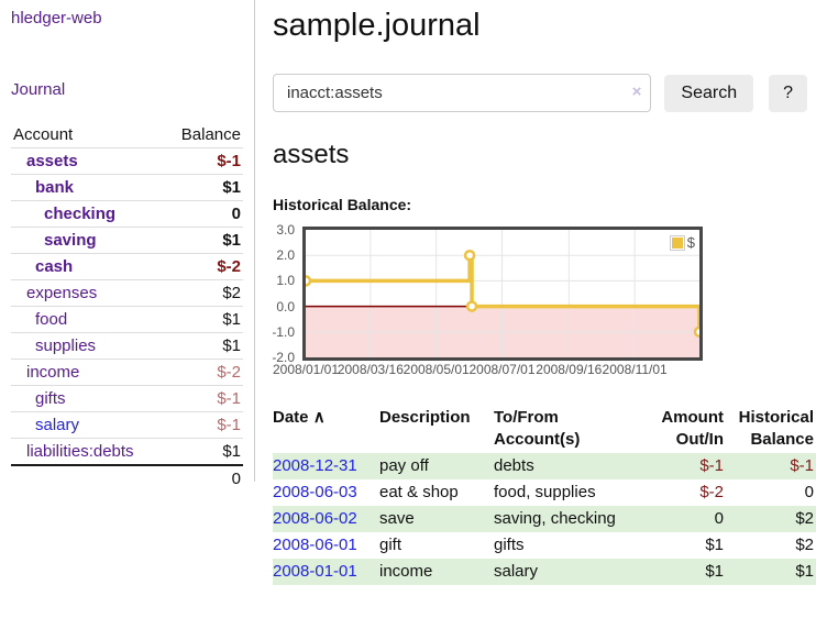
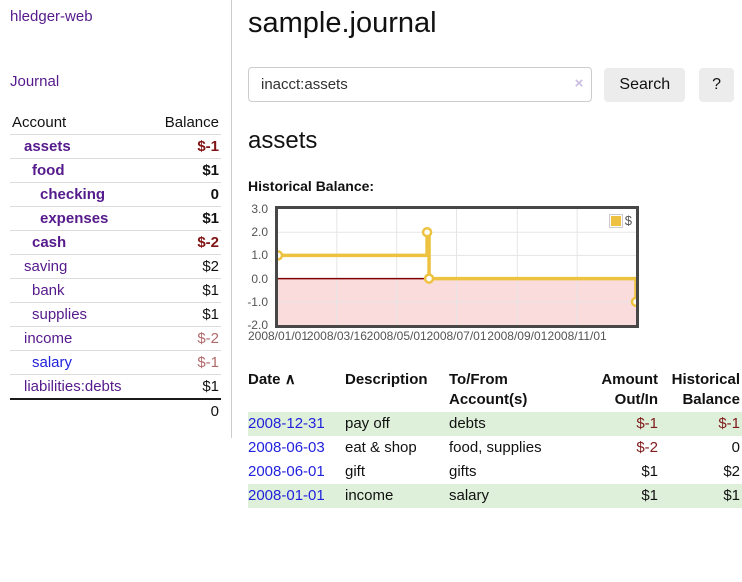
  hledger-web
  Journal
  Account	Balance
  assets	$-1
- bank	$1
+ food	$1
  checking	0
- saving	$1
+ expenses	$1
  cash	$-2
- expenses	$2
+ saving	$2
- food	$1
+ bank	$1
  supplies	$1
  income	$-2
- gifts	$-1
  salary	$-1
  liabilities:debts	$1
  	0
  sample.journal
  inacct:assets
  ×
  Search
  ?
  assets
  Historical Balance:
  3.0
  2.0
  1.0
  0.0
  -1.0
  -2.0
  $
  2008/01/01
  2008/03/16
  2008/05/01
  2008/07/01
- 2008/09/16
+ 2008/09/01
  2008/11/01
  Date ∧	Description	To/From Account(s)	Amount Out/In	Historical Balance
  2008-12-31	pay off	debts	$-1	$-1
  2008-06-03	eat & shop	food, supplies	$-2	0
- 2008-06-02	save	saving, checking	0	$2
  2008-06-01	gift	gifts	$1	$2
  2008-01-01	income	salary	$1	$1
